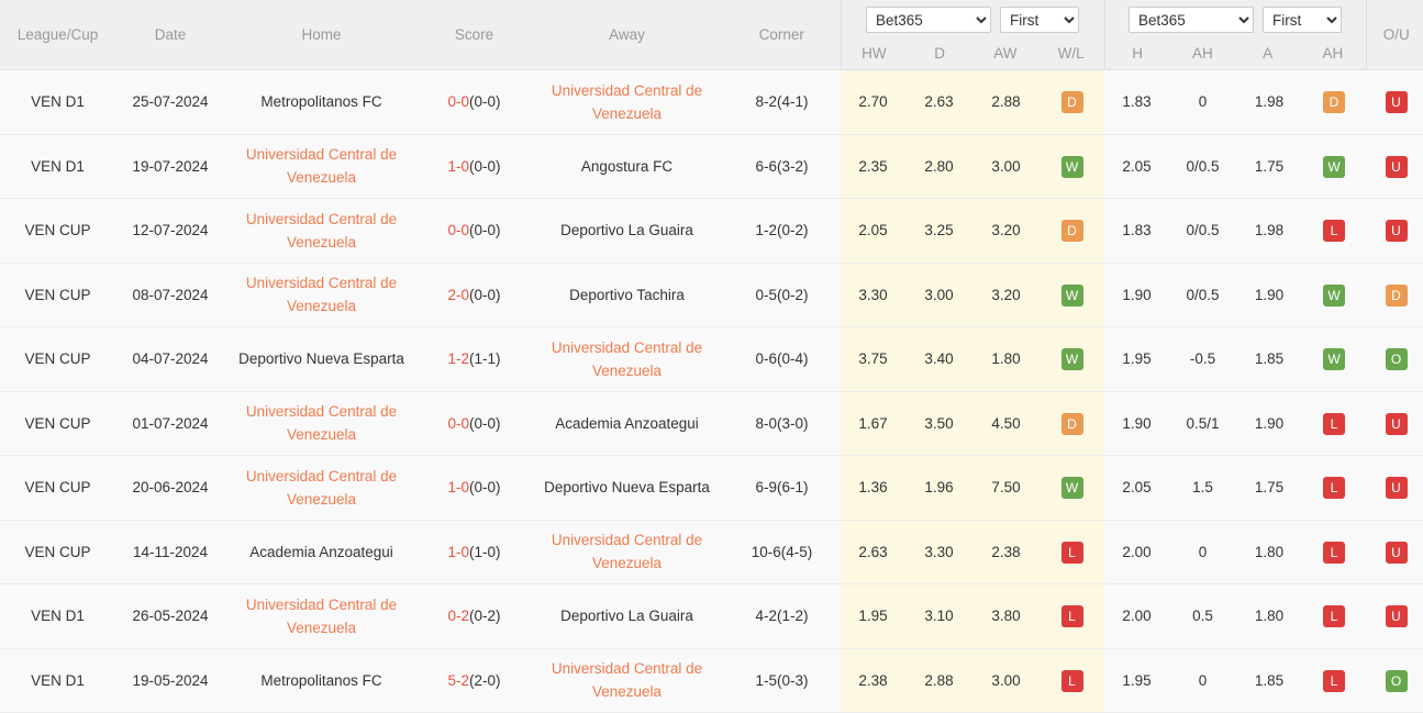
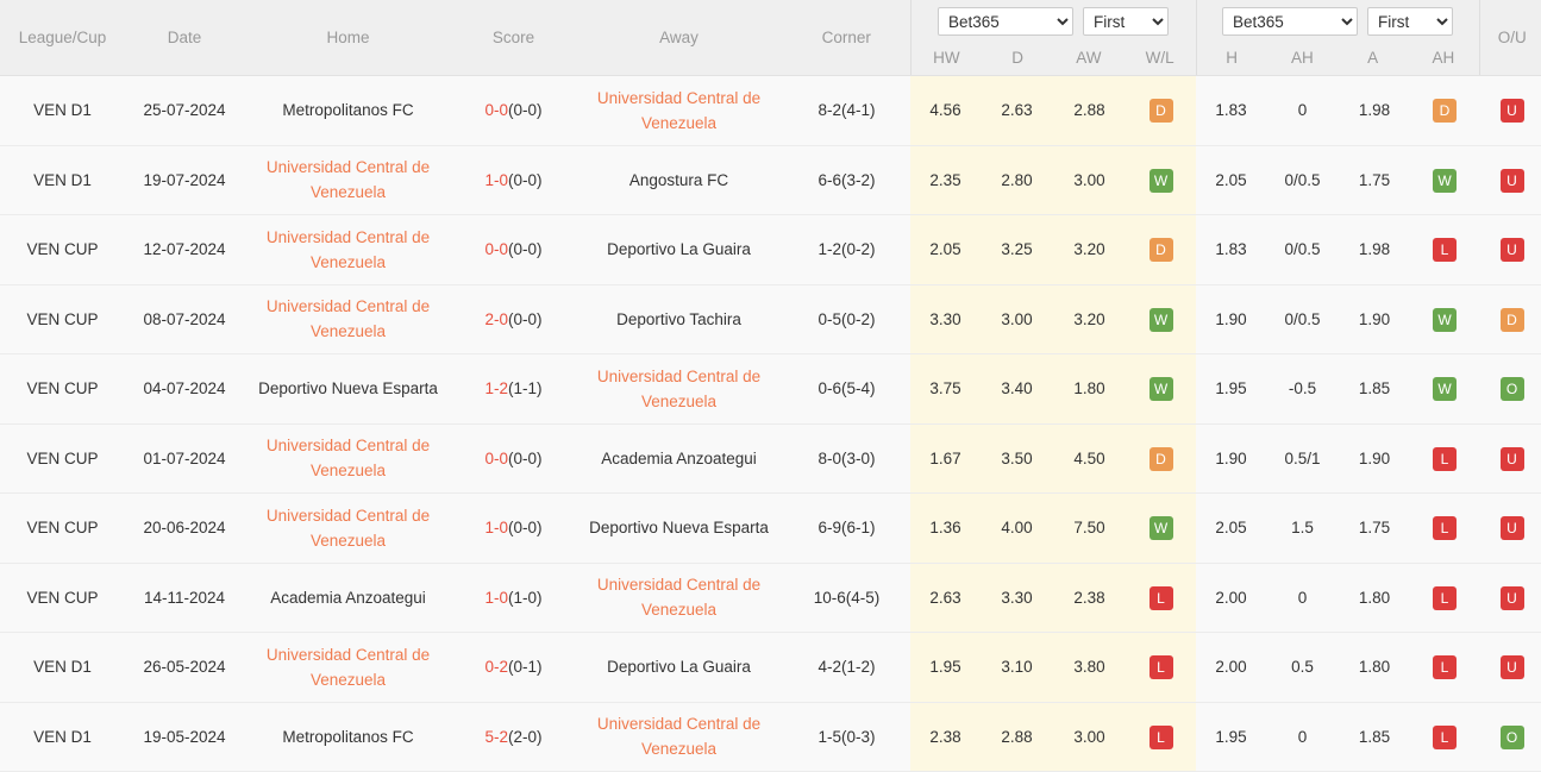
  League/Cup	Date	Home	Score	Away	Corner	Bet365 First HW D AW W/L	Bet365 First H AH A AH	O/U
- VEN D1	25-07-2024	Metropolitanos FC	0-0(0-0)	Universidad Central de Venezuela	8-2(4-1)	2.70	2.63	2.88	D	1.83	0	1.98	D	U
+ VEN D1	25-07-2024	Metropolitanos FC	0-0(0-0)	Universidad Central de Venezuela	8-2(4-1)	4.56	2.63	2.88	D	1.83	0	1.98	D	U
  VEN D1	19-07-2024	Universidad Central de Venezuela	1-0(0-0)	Angostura FC	6-6(3-2)	2.35	2.80	3.00	W	2.05	0/0.5	1.75	W	U
  VEN CUP	12-07-2024	Universidad Central de Venezuela	0-0(0-0)	Deportivo La Guaira	1-2(0-2)	2.05	3.25	3.20	D	1.83	0/0.5	1.98	L	U
  VEN CUP	08-07-2024	Universidad Central de Venezuela	2-0(0-0)	Deportivo Tachira	0-5(0-2)	3.30	3.00	3.20	W	1.90	0/0.5	1.90	W	D
- VEN CUP	04-07-2024	Deportivo Nueva Esparta	1-2(1-1)	Universidad Central de Venezuela	0-6(0-4)	3.75	3.40	1.80	W	1.95	-0.5	1.85	W	O
+ VEN CUP	04-07-2024	Deportivo Nueva Esparta	1-2(1-1)	Universidad Central de Venezuela	0-6(5-4)	3.75	3.40	1.80	W	1.95	-0.5	1.85	W	O
  VEN CUP	01-07-2024	Universidad Central de Venezuela	0-0(0-0)	Academia Anzoategui	8-0(3-0)	1.67	3.50	4.50	D	1.90	0.5/1	1.90	L	U
- VEN CUP	20-06-2024	Universidad Central de Venezuela	1-0(0-0)	Deportivo Nueva Esparta	6-9(6-1)	1.36	1.96	7.50	W	2.05	1.5	1.75	L	U
+ VEN CUP	20-06-2024	Universidad Central de Venezuela	1-0(0-0)	Deportivo Nueva Esparta	6-9(6-1)	1.36	4.00	7.50	W	2.05	1.5	1.75	L	U
  VEN CUP	14-11-2024	Academia Anzoategui	1-0(1-0)	Universidad Central de Venezuela	10-6(4-5)	2.63	3.30	2.38	L	2.00	0	1.80	L	U
- VEN D1	26-05-2024	Universidad Central de Venezuela	0-2(0-2)	Deportivo La Guaira	4-2(1-2)	1.95	3.10	3.80	L	2.00	0.5	1.80	L	U
+ VEN D1	26-05-2024	Universidad Central de Venezuela	0-2(0-1)	Deportivo La Guaira	4-2(1-2)	1.95	3.10	3.80	L	2.00	0.5	1.80	L	U
  VEN D1	19-05-2024	Metropolitanos FC	5-2(2-0)	Universidad Central de Venezuela	1-5(0-3)	2.38	2.88	3.00	L	1.95	0	1.85	L	O
